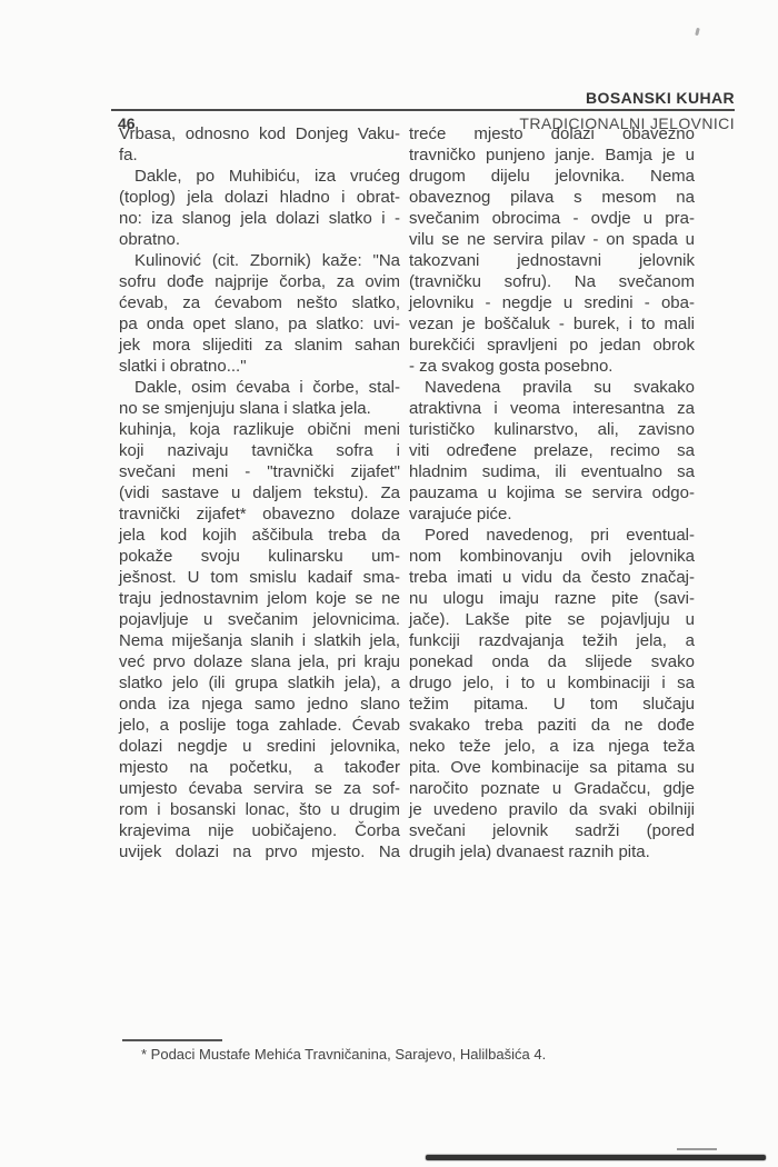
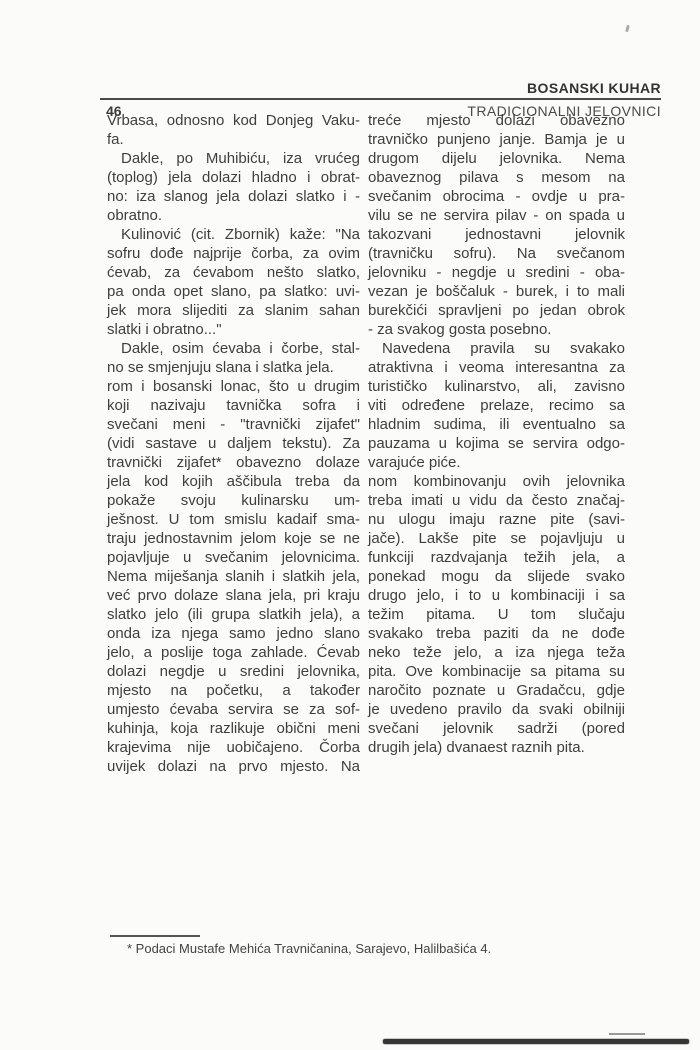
  BOSANSKI KUHAR
  TRADICIONALNI JELOVNICI
  46
  Vrbasa, odnosno kod Donjeg Vaku-
  fa.
  Dakle, po Muhibiću, iza vrućeg
  (toplog) jela dolazi hladno i obrat-
  no: iza slanog jela dolazi slatko i -
  obratno.
  Kulinović (cit. Zbornik) kaže: "Na
  sofru dođe najprije čorba, za ovim
  ćevab, za ćevabom nešto slatko,
  pa onda opet slano, pa slatko: uvi-
  jek mora slijediti za slanim sahan
  slatki i obratno..."
  Dakle, osim ćevaba i čorbe, stal-
  no se smjenjuju slana i slatka jela.
- kuhinja, koja razlikuje obični meni
+ rom i bosanski lonac, što u drugim
  koji nazivaju tavnička sofra i
  svečani meni - "travnički zijafet"
  (vidi sastave u daljem tekstu). Za
  travnički zijafet* obavezno dolaze
  jela kod kojih aščibula treba da
  pokaže svoju kulinarsku um-
  ješnost. U tom smislu kadaif sma-
  traju jednostavnim jelom koje se ne
  pojavljuje u svečanim jelovnicima.
  Nema miješanja slanih i slatkih jela,
  već prvo dolaze slana jela, pri kraju
  slatko jelo (ili grupa slatkih jela), a
  onda iza njega samo jedno slano
  jelo, a poslije toga zahlade. Ćevab
  dolazi negdje u sredini jelovnika,
  mjesto na početku, a također
  umjesto ćevaba servira se za sof-
- rom i bosanski lonac, što u drugim
+ kuhinja, koja razlikuje obični meni
  krajevima nije uobičajeno. Čorba
  uvijek dolazi na prvo mjesto. Na
  treće mjesto dolazi obavezno
  travničko punjeno janje. Bamja je u
  drugom dijelu jelovnika. Nema
  obaveznog pilava s mesom na
  svečanim obrocima - ovdje u pra-
  vilu se ne servira pilav - on spada u
  takozvani jednostavni jelovnik
  (travničku sofru). Na svečanom
  jelovniku - negdje u sredini - oba-
  vezan je boščaluk - burek, i to mali
  burekčići spravljeni po jedan obrok
  - za svakog gosta posebno.
  Navedena pravila su svakako
  atraktivna i veoma interesantna za
  turističko kulinarstvo, ali, zavisno
  viti određene prelaze, recimo sa
  hladnim sudima, ili eventualno sa
  pauzama u kojima se servira odgo-
  varajuće piće.
- Pored navedenog, pri eventual-
  nom kombinovanju ovih jelovnika
  treba imati u vidu da često značaj-
  nu ulogu imaju razne pite (savi-
  jače). Lakše pite se pojavljuju u
  funkciji razdvajanja težih jela, a
- ponekad onda da slijede svako
+ ponekad mogu da slijede svako
  drugo jelo, i to u kombinaciji i sa
  težim pitama. U tom slučaju
  svakako treba paziti da ne dođe
  neko teže jelo, a iza njega teža
  pita. Ove kombinacije sa pitama su
  naročito poznate u Gradačcu, gdje
  je uvedeno pravilo da svaki obilniji
  svečani jelovnik sadrži (pored
  drugih jela) dvanaest raznih pita.
  * Podaci Mustafe Mehića Travničanina, Sarajevo, Halilbašića 4.
